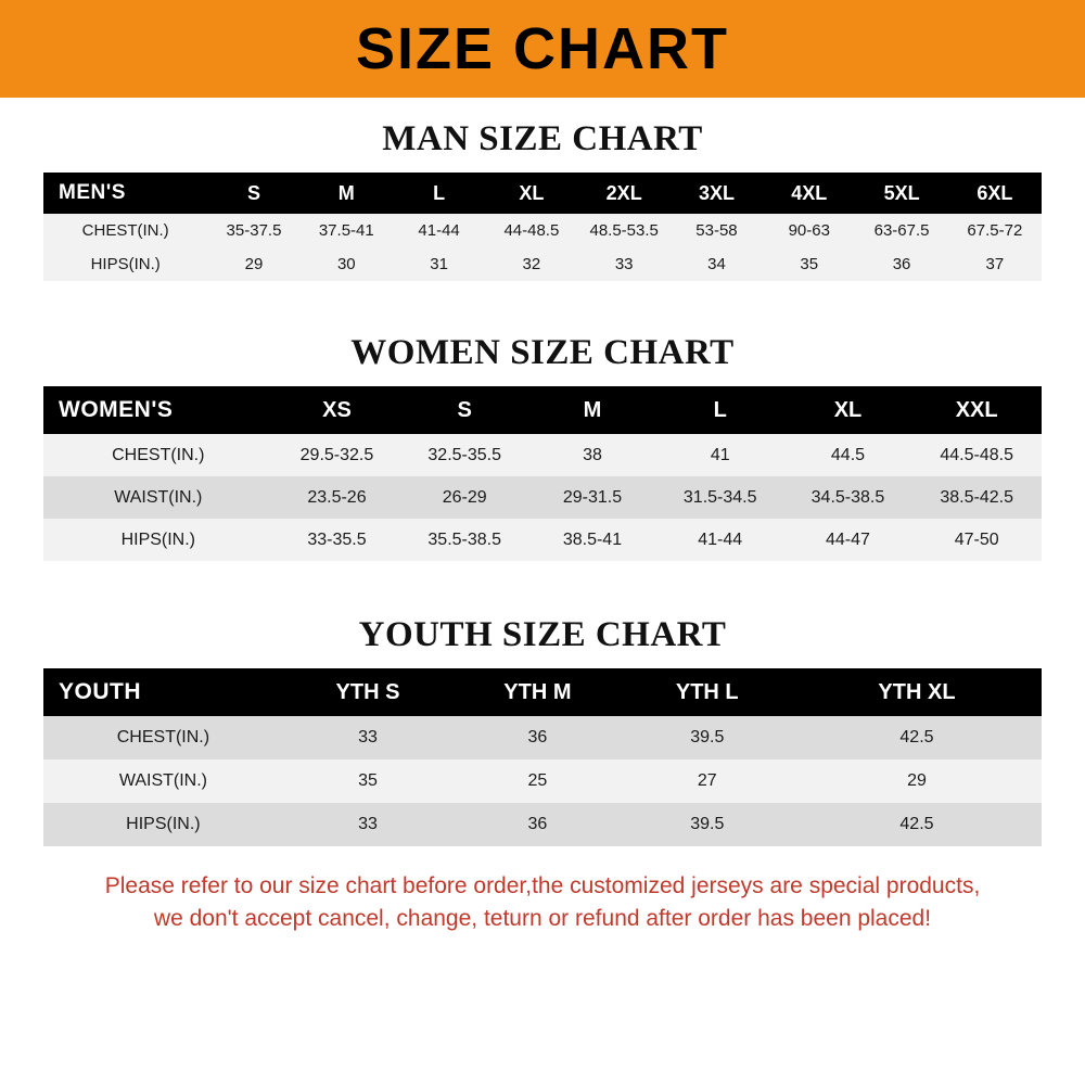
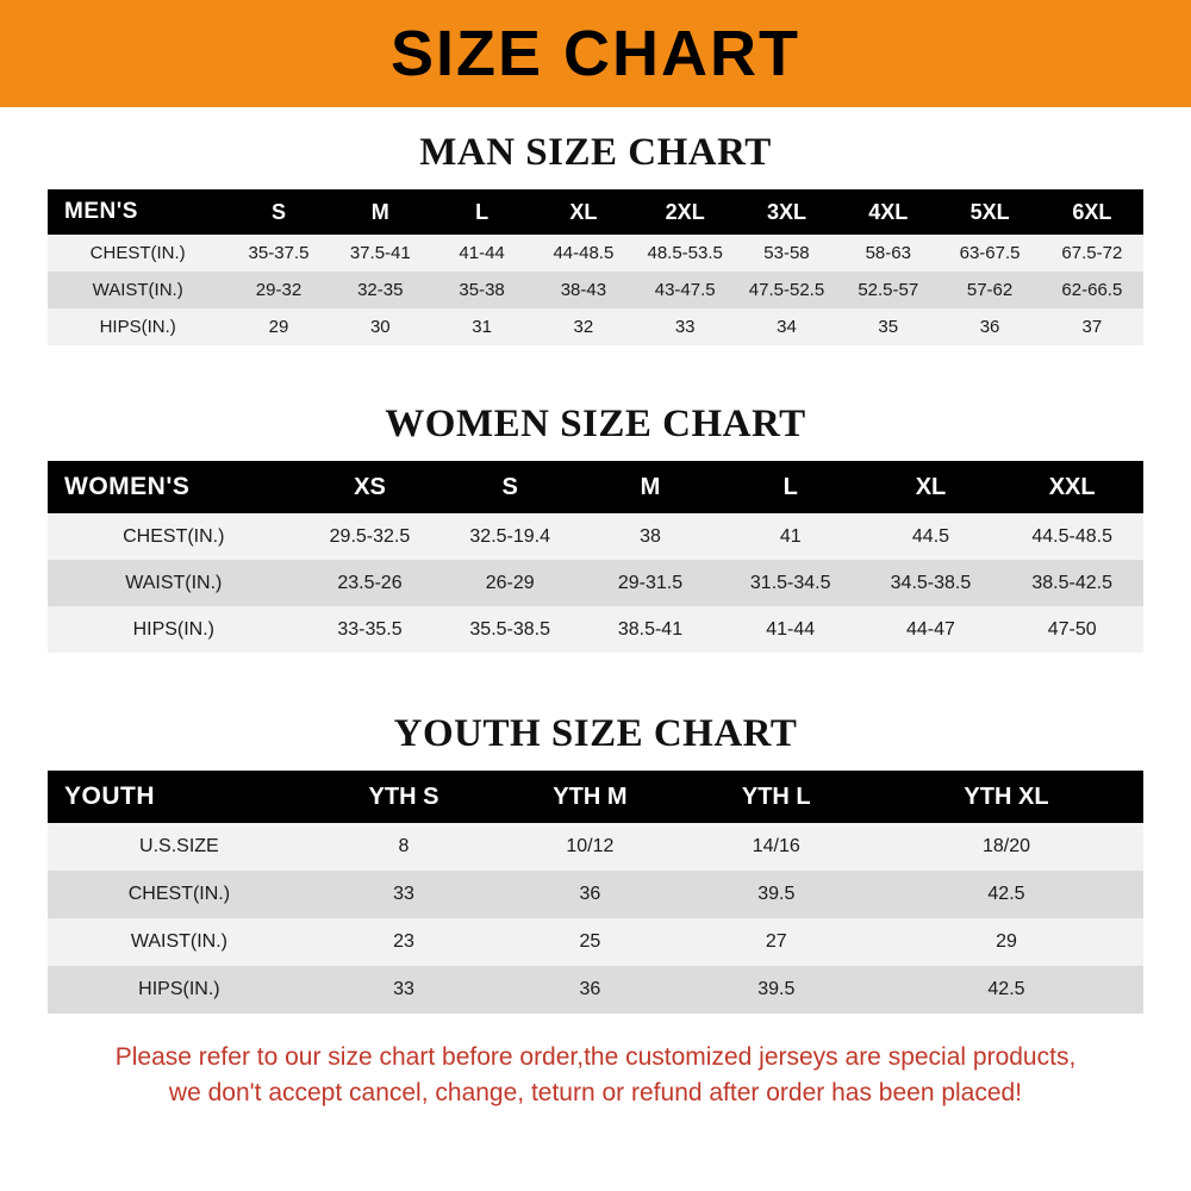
  SIZE CHART
  MAN SIZE CHART
  MEN'S	S	M	L	XL	2XL	3XL	4XL	5XL	6XL
- CHEST(IN.)	35-37.5	37.5-41	41-44	44-48.5	48.5-53.5	53-58	90-63	63-67.5	67.5-72
+ CHEST(IN.)	35-37.5	37.5-41	41-44	44-48.5	48.5-53.5	53-58	58-63	63-67.5	67.5-72
+ WAIST(IN.)	29-32	32-35	35-38	38-43	43-47.5	47.5-52.5	52.5-57	57-62	62-66.5
  HIPS(IN.)	29	30	31	32	33	34	35	36	37
  WOMEN SIZE CHART
  WOMEN'S	XS	S	M	L	XL	XXL
- CHEST(IN.)	29.5-32.5	32.5-35.5	38	41	44.5	44.5-48.5
+ CHEST(IN.)	29.5-32.5	32.5-19.4	38	41	44.5	44.5-48.5
  WAIST(IN.)	23.5-26	26-29	29-31.5	31.5-34.5	34.5-38.5	38.5-42.5
  HIPS(IN.)	33-35.5	35.5-38.5	38.5-41	41-44	44-47	47-50
  YOUTH SIZE CHART
  YOUTH	YTH S	YTH M	YTH L	YTH XL
+ U.S.SIZE	8	10/12	14/16	18/20
  CHEST(IN.)	33	36	39.5	42.5
- WAIST(IN.)	35	25	27	29
+ WAIST(IN.)	23	25	27	29
  HIPS(IN.)	33	36	39.5	42.5
  Please refer to our size chart before order,the customized jerseys are special products,
  we don't accept cancel, change, teturn or refund after order has been placed!
